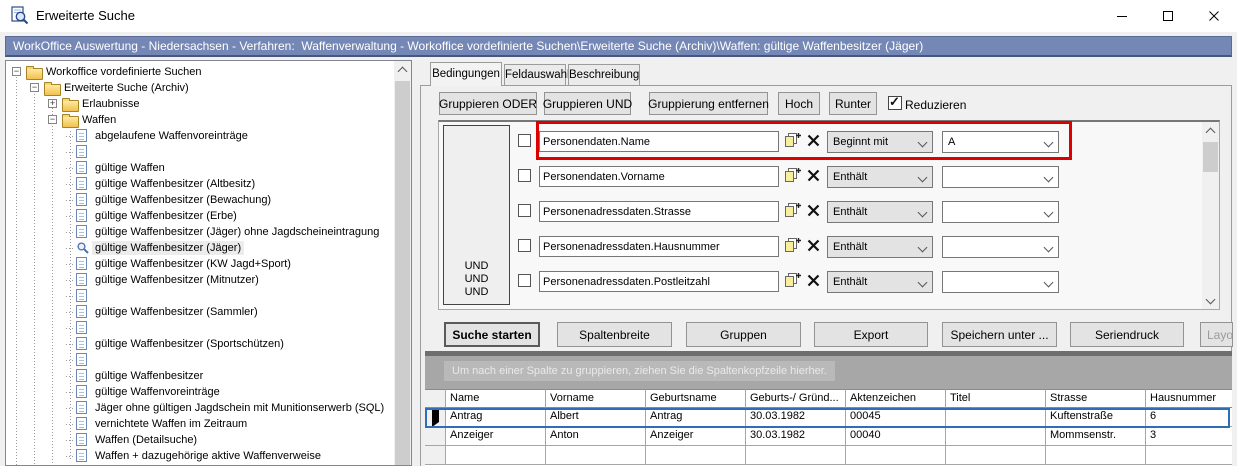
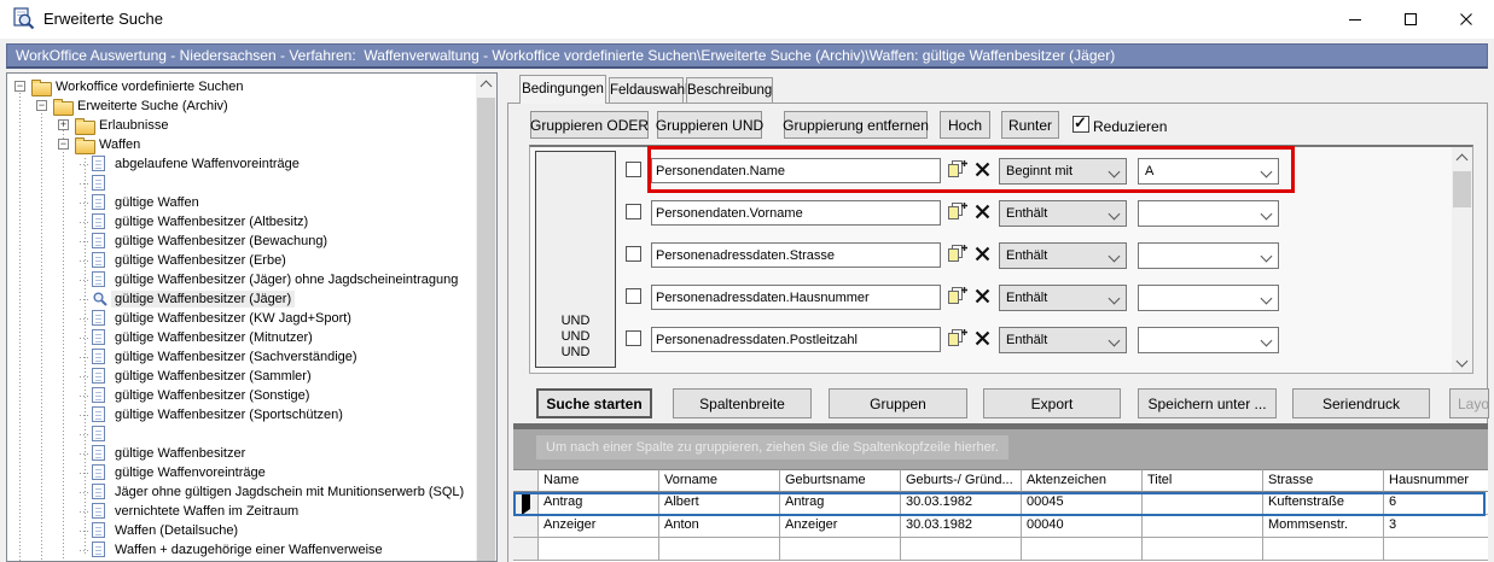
  Erweiterte Suche
  WorkOffice Auswertung - Niedersachsen - Verfahren: Waffenverwaltung - Workoffice vordefinierte Suchen\Erweiterte Suche (Archiv)\Waffen: gültige Waffenbesitzer (Jäger)
  −
  Workoffice vordefinierte Suchen
  −
  Erweiterte Suche (Archiv)
  +
  Erlaubnisse
  −
  Waffen
  abgelaufene Waffenvoreinträge
  gültige Waffen
  gültige Waffenbesitzer (Altbesitz)
  gültige Waffenbesitzer (Bewachung)
  gültige Waffenbesitzer (Erbe)
  gültige Waffenbesitzer (Jäger) ohne Jagdscheineintragung
  gültige Waffenbesitzer (Jäger)
  gültige Waffenbesitzer (KW Jagd+Sport)
  gültige Waffenbesitzer (Mitnutzer)
+ gültige Waffenbesitzer (Sachverständige)
  gültige Waffenbesitzer (Sammler)
+ gültige Waffenbesitzer (Sonstige)
  gültige Waffenbesitzer (Sportschützen)
  gültige Waffenbesitzer
  gültige Waffenvoreinträge
  Jäger ohne gültigen Jagdschein mit Munitionserwerb (SQL)
  vernichtete Waffen im Zeitraum
  Waffen (Detailsuche)
- Waffen + dazugehörige aktive Waffenverweise
+ Waffen + dazugehörige einer Waffenverweise
  Bedingungen
  Feldauswah
  Beschreibung
  Gruppieren ODER
  Gruppieren UND
  Gruppierung entfernen
  Hoch
  Runter
  ✓
  Reduzieren
  UND
  UND
  UND
  Personendaten.Name
  Beginnt mit
  A
  Personendaten.Vorname
  Enthält
  Personenadressdaten.Strasse
  Enthält
  Personenadressdaten.Hausnummer
  Enthält
  Personenadressdaten.Postleitzahl
  Enthält
  Suche starten
  Spaltenbreite
  Gruppen
  Export
  Speichern unter ...
  Seriendruck
  Um nach einer Spalte zu gruppieren, ziehen Sie die Spaltenkopfzeile hierher.
  Name
  Vorname
  Geburtsname
  Geburts-/ Gründ...
  Aktenzeichen
  Titel
  Strasse
  Hausnummer
  Antrag
  Albert
  Antrag
  30.03.1982
  00045
  Kuftenstraße
  6
  Anzeiger
  Anton
  Anzeiger
  30.03.1982
  00040
  Mommsenstr.
  3
